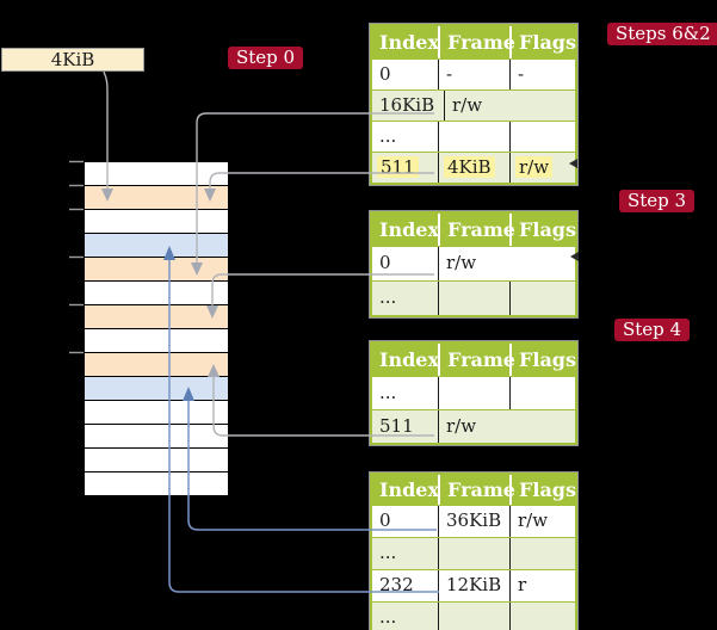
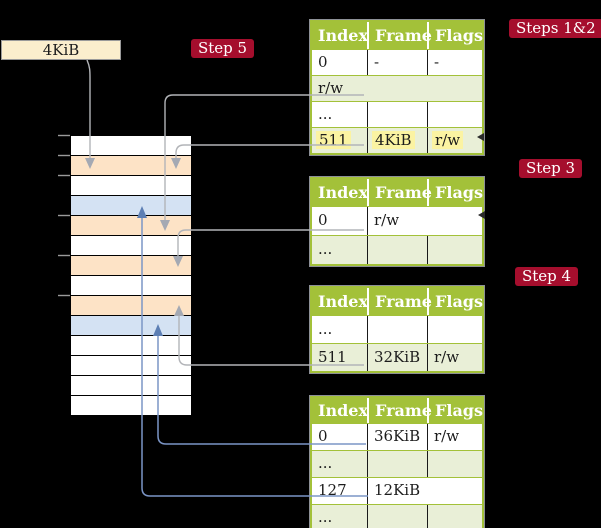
  4KiB
- Step 0
+ Step 5
- Steps 6&2
+ Steps 1&2
  Step 3
  Step 4
  Index
  Frame
  Flags
  0
  -
  -
- 16KiB
  r/w
  ...
  511
  4KiB
  r/w
  Index
  Frame
  Flags
  0
  r/w
  ...
  Index
  Frame
  Flags
  ...
  511
+ 32KiB
  r/w
  Index
  Frame
  Flags
  0
  36KiB
  r/w
  ...
- 232
+ 127
  12KiB
- r
  ...
